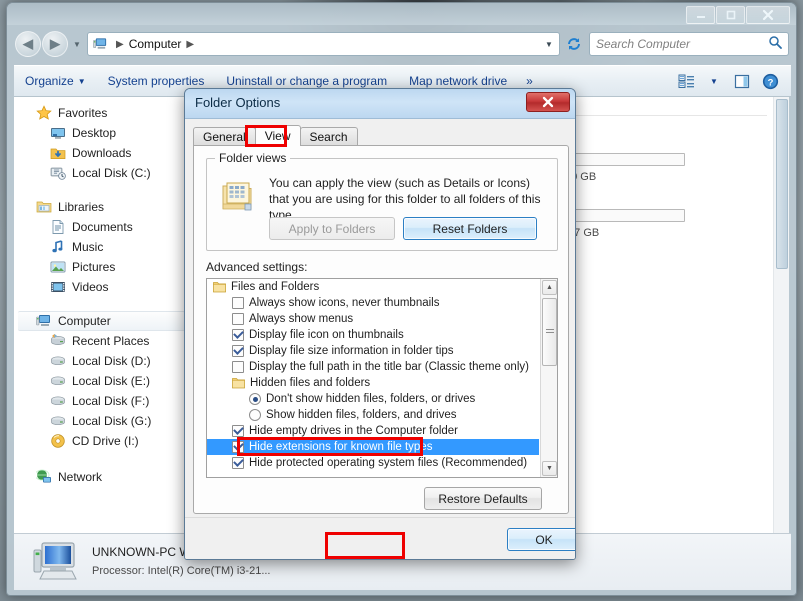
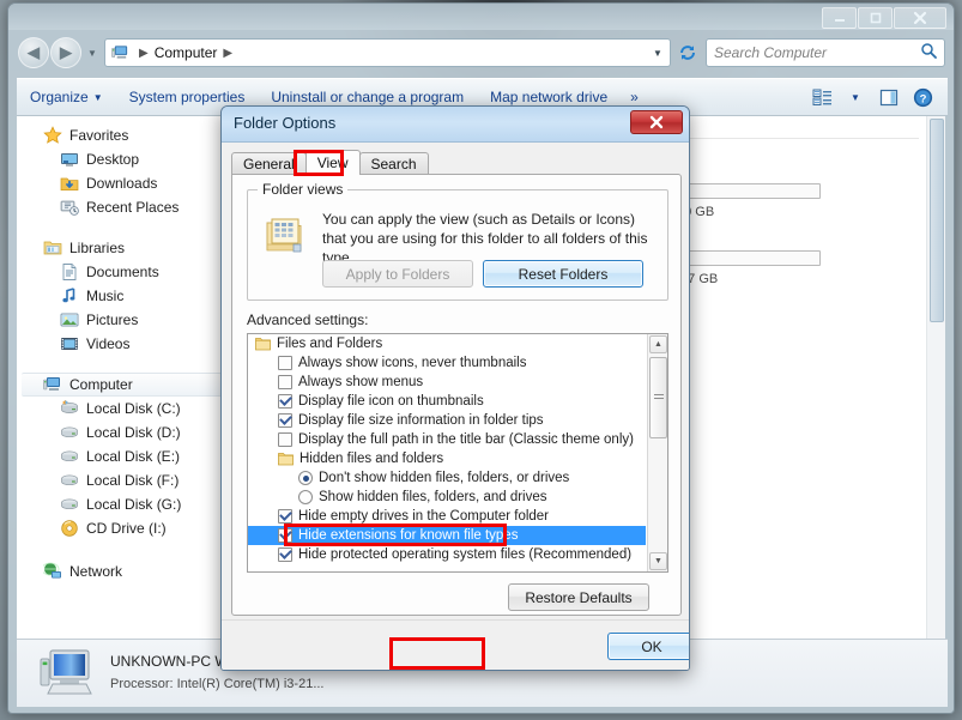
  ◀
  ▶
  ▼
  ▶
  Computer
  ▶
  ▼
  Search Computer
  Organize
  ▼
  System properties
  Uninstall or change a program
  Map network drive
  »
  ▼
  ?
  Favorites
  Desktop
  Downloads
- Local Disk (C:)
+ Recent Places
  Libraries
  Documents
  Music
  Pictures
  Videos
  Computer
- Recent Places
+ Local Disk (C:)
  Local Disk (D:)
  Local Disk (E:)
  Local Disk (F:)
  Local Disk (G:)
  CD Drive (I:)
  Network
  UNKNOWN-PC
  Processor: Intel(R) Core(TM) i3-21...
  Folder Options
  General
  View
  Search
  Folder views
  You can apply the view (such as Details or Icons) that you are using for this folder to all folders of this type.
  Apply to Folders
  Reset Folders
  Advanced settings:
  Files and Folders
  Always show icons, never thumbnails
  Always show menus
  Display file icon on thumbnails
  Display file size information in folder tips
  Display the full path in the title bar (Classic theme only)
  Hidden files and folders
  Don't show hidden files, folders, or drives
  Show hidden files, folders, and drives
  Hide empty drives in the Computer folder
  Hide extensions for known file types
  Hide protected operating system files (Recommended)
  Restore Defaults
  OK
